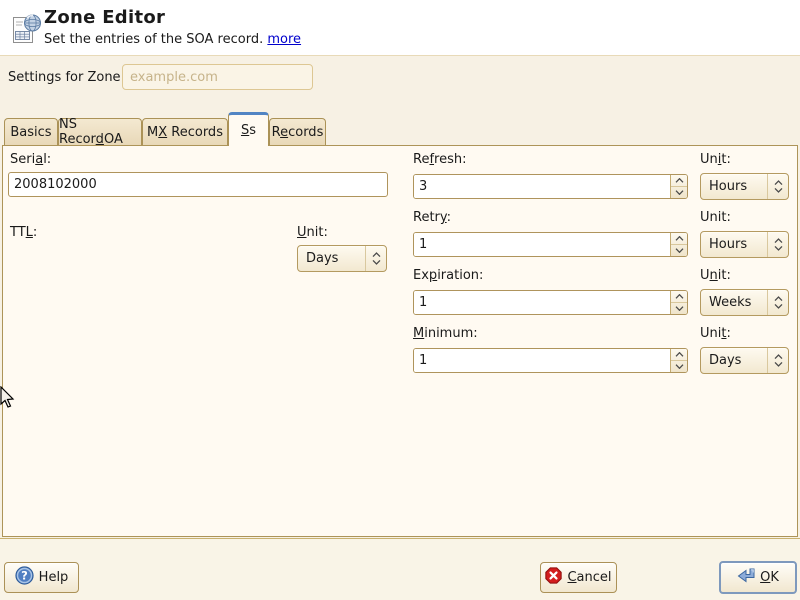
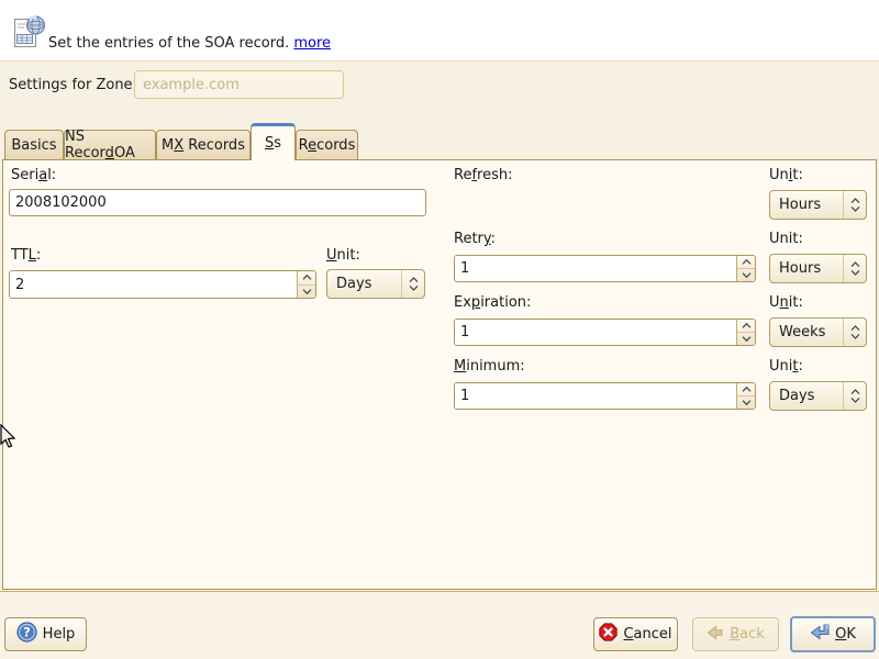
- Zone Editor
  Set the entries of the SOA record. more
  Settings for Zone
  example.com
  Basics
  NS RecordOA
  MX Records
  Ss
  Records
  Serial:
  2008102000
  TTL:
+ 2
  Unit:
  Days
  Refresh:
- 3
  Unit:
  Hours
  Retry:
  1
  Unit:
  Hours
  Expiration:
  1
  Unit:
  Weeks
  Minimum:
  1
  Unit:
  Days
  ?
  Help
  Cancel
+ Back
  OK
